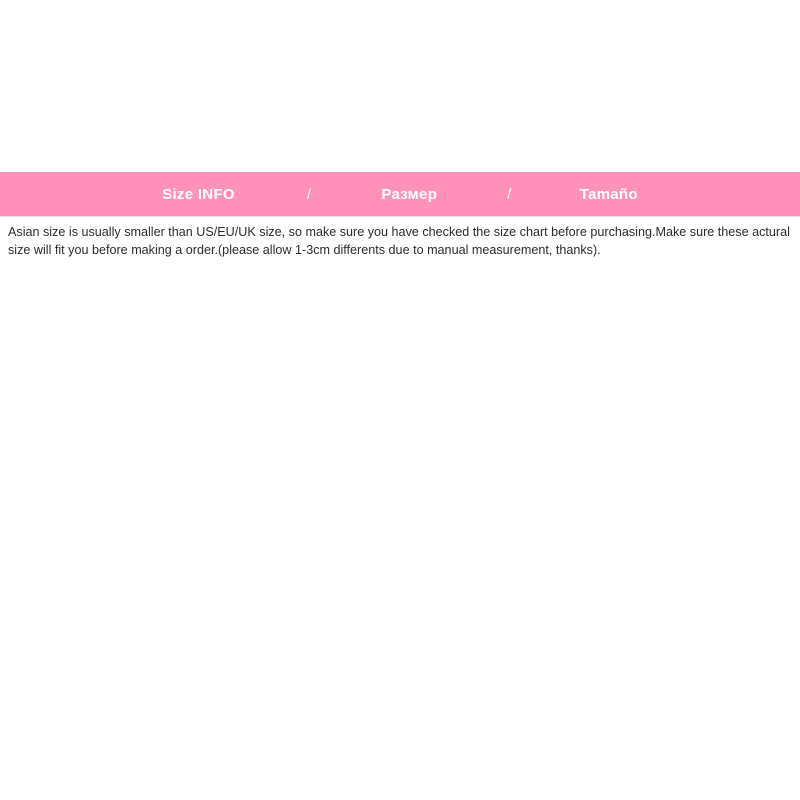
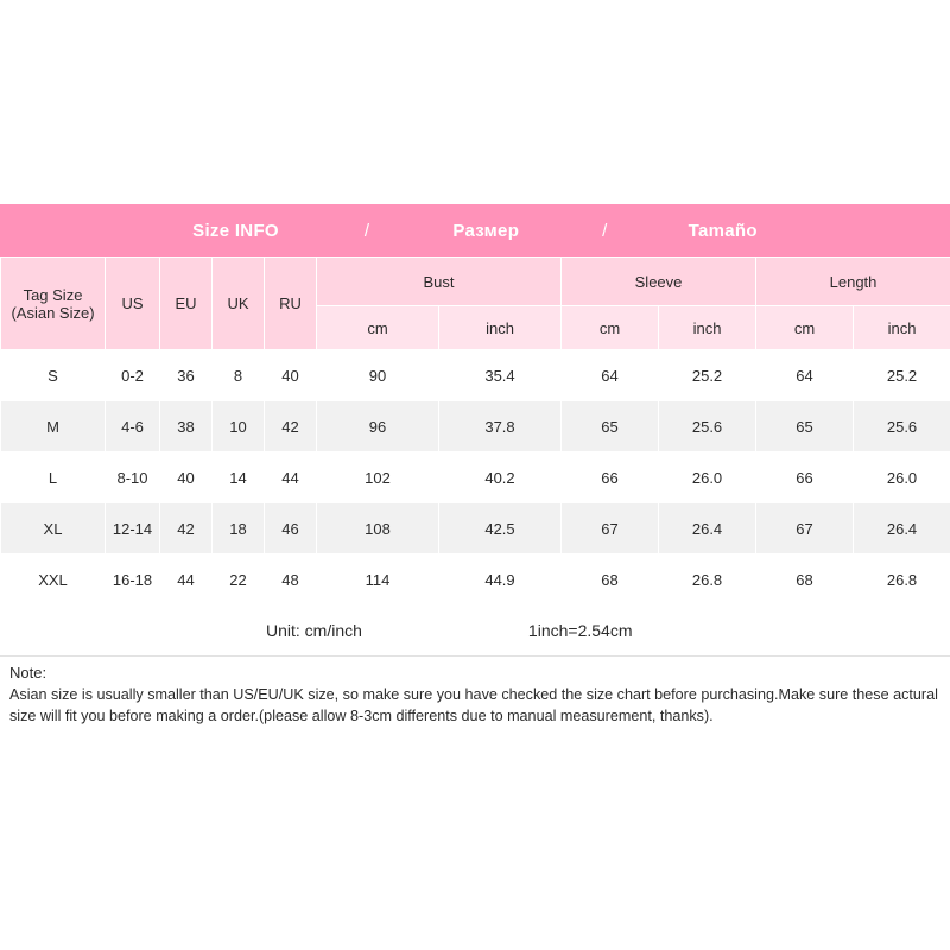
  Size INFO
  /
  Размер
  /
  Tamaño
+ Tag Size (Asian Size)	US	EU	UK	RU	Bust	Sleeve	Length
+ cm	inch	cm	inch	cm	inch
+ S	0-2	36	8	40	90	35.4	64	25.2	64	25.2
+ M	4-6	38	10	42	96	37.8	65	25.6	65	25.6
+ L	8-10	40	14	44	102	40.2	66	26.0	66	26.0
+ XL	12-14	42	18	46	108	42.5	67	26.4	67	26.4
+ XXL	16-18	44	22	48	114	44.9	68	26.8	68	26.8
+ Unit: cm/inch
+ 1inch=2.54cm
+ Note:
- Asian size is usually smaller than US/EU/UK size, so make sure you have checked the size chart before purchasing.Make sure these actural size will fit you before making a order.(please allow 1-3cm differents due to manual measurement, thanks).
+ Asian size is usually smaller than US/EU/UK size, so make sure you have checked the size chart before purchasing.Make sure these actural size will fit you before making a order.(please allow 8-3cm differents due to manual measurement, thanks).
